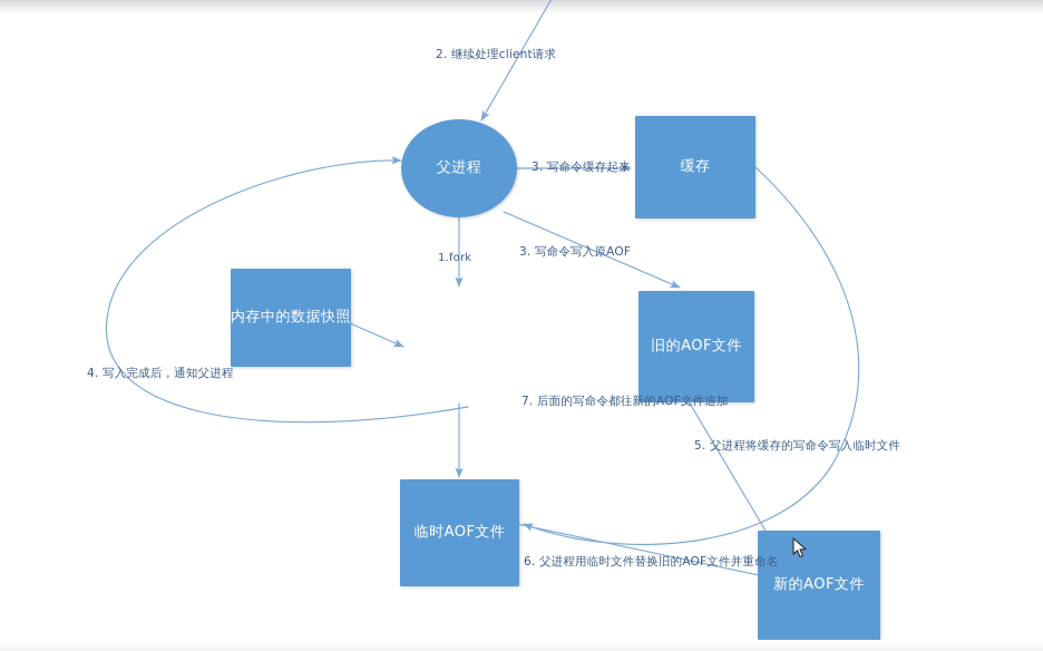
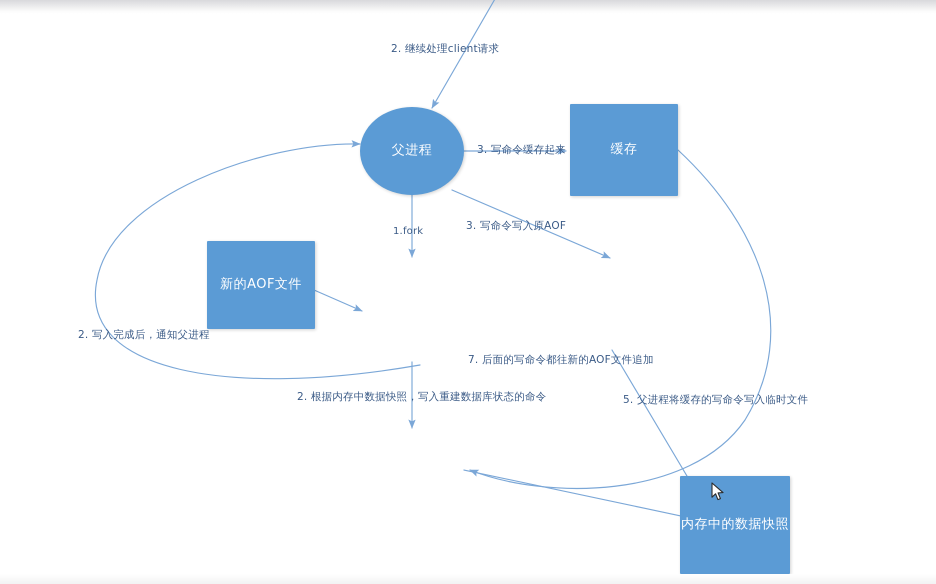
  父进程
  缓存
- 内存中的数据快照
+ 新的AOF文件
- 旧的AOF文件
- 临时AOF文件
- 新的AOF文件
+ 内存中的数据快照
  2. 继续处理client请求
  3. 写命令缓存起来
  1.fork
  3. 写命令写入原AOF
- 4. 写入完成后，通知父进程
+ 2. 写入完成后，通知父进程
  7. 后面的写命令都往新的AOF文件追加
+ 2. 根据内存中数据快照，写入重建数据库状态的命令
  5. 父进程将缓存的写命令写入临时文件
- 6. 父进程用临时文件替换旧的AOF文件并重命名
